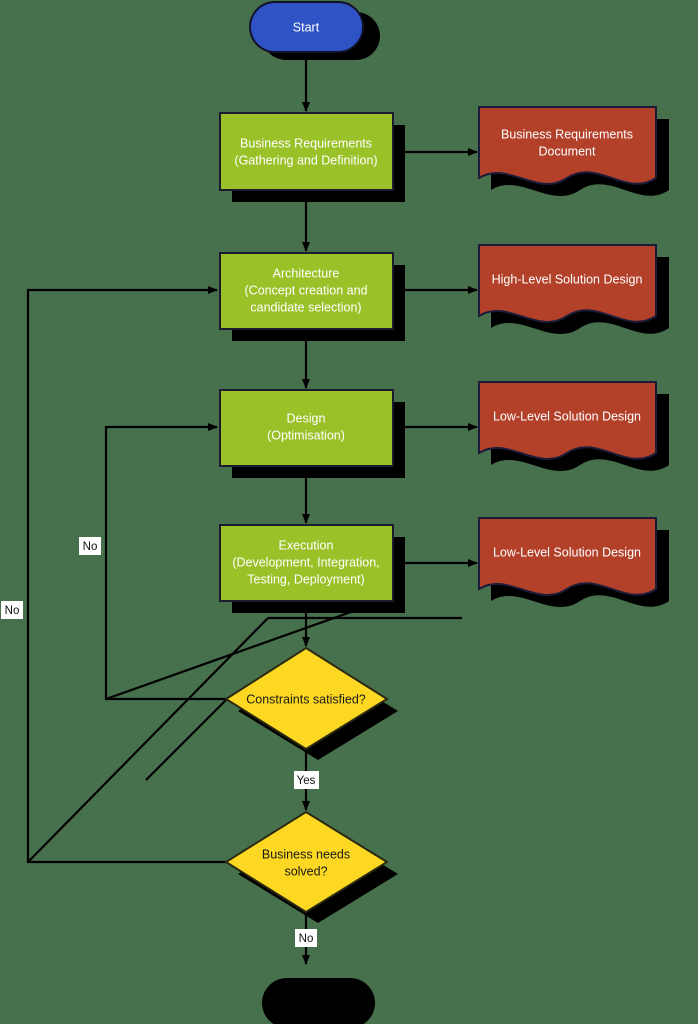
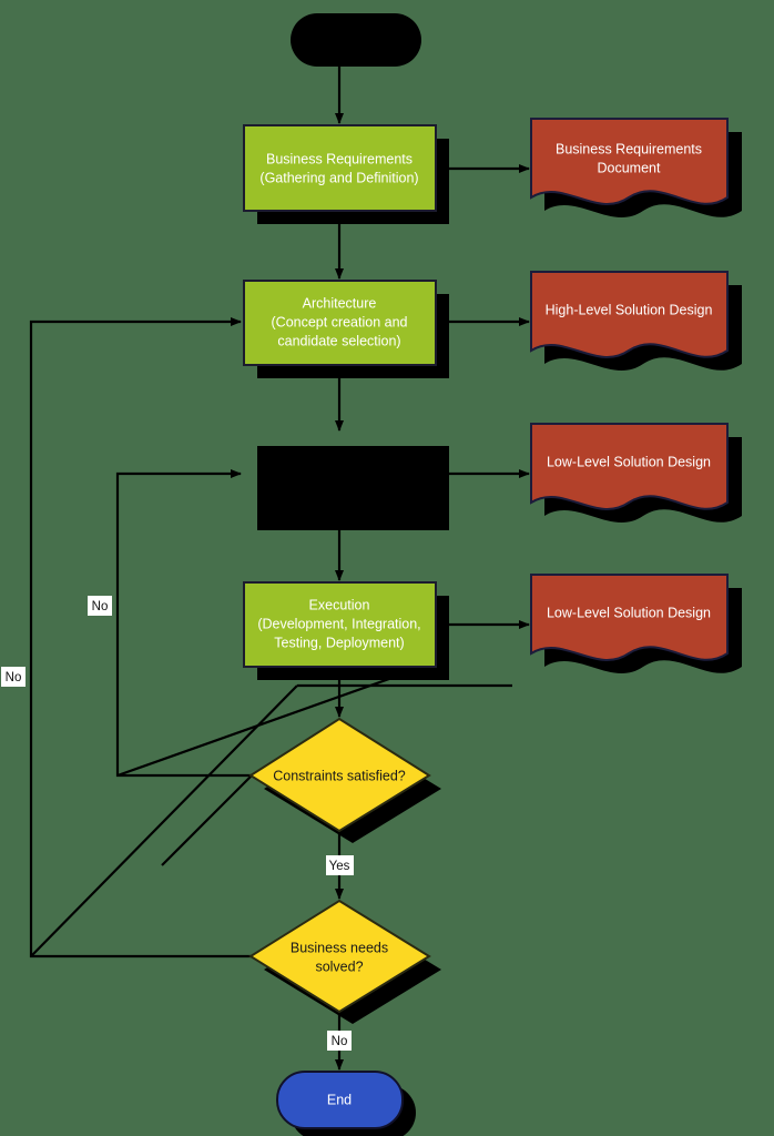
- Start
  Business Requirements
  (Gathering and Definition)
  Architecture
  (Concept creation and
  candidate selection)
- Design
- (Optimisation)
  Execution
  (Development, Integration,
  Testing, Deployment)
  Business Requirements
  Document
  High-Level Solution Design
  Low-Level Solution Design
  Low-Level Solution Design
  Constraints satisfied?
  Business needs
  solved?
+ End
  No
  No
  Yes
  No
